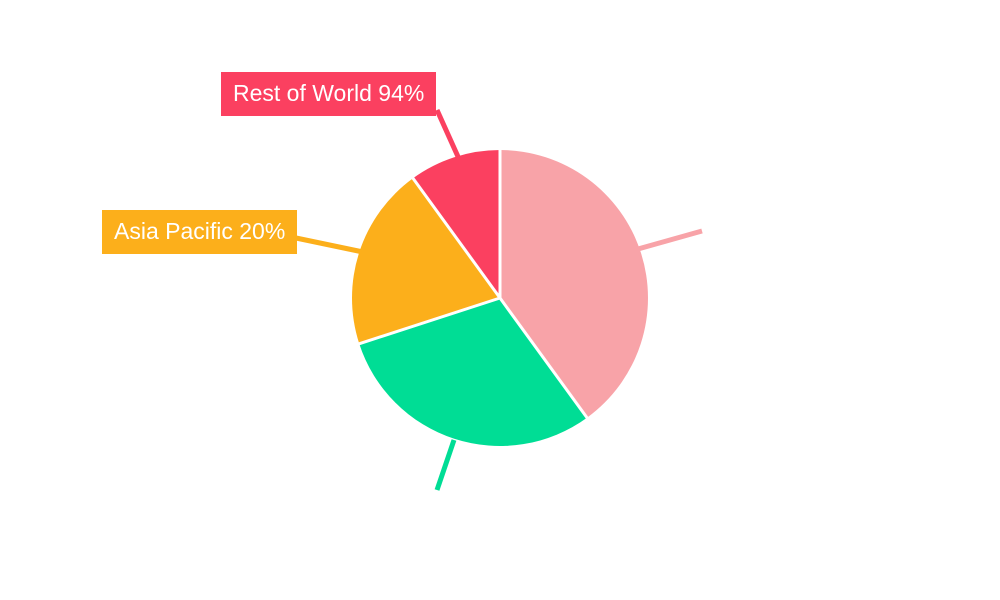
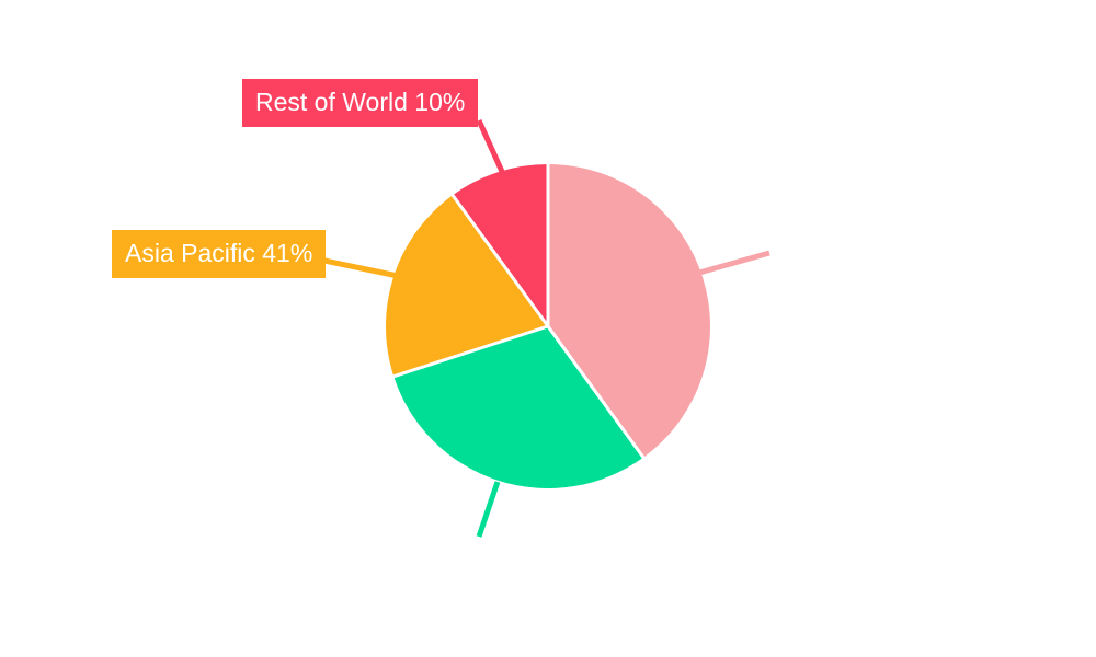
- Asia Pacific 20%
+ Asia Pacific 41%
- Rest of World 94%
+ Rest of World 10%
